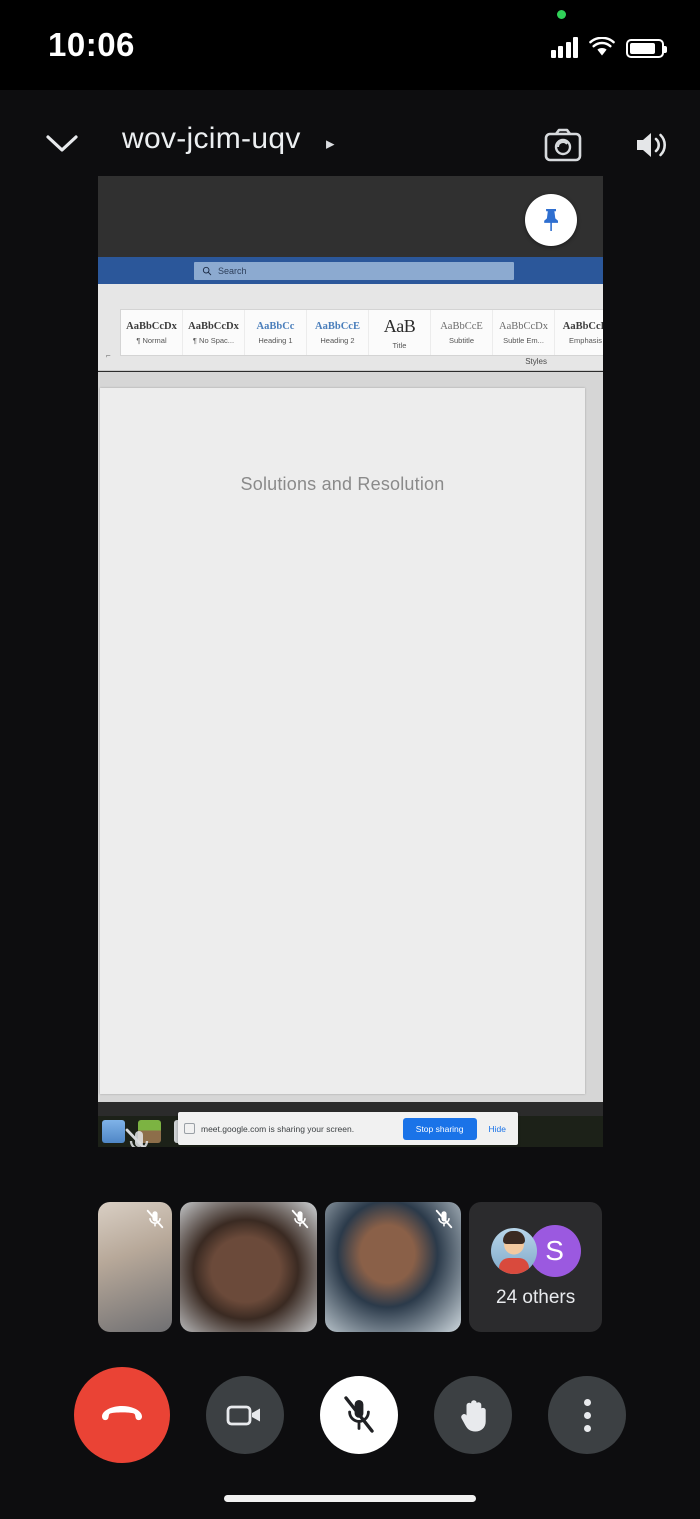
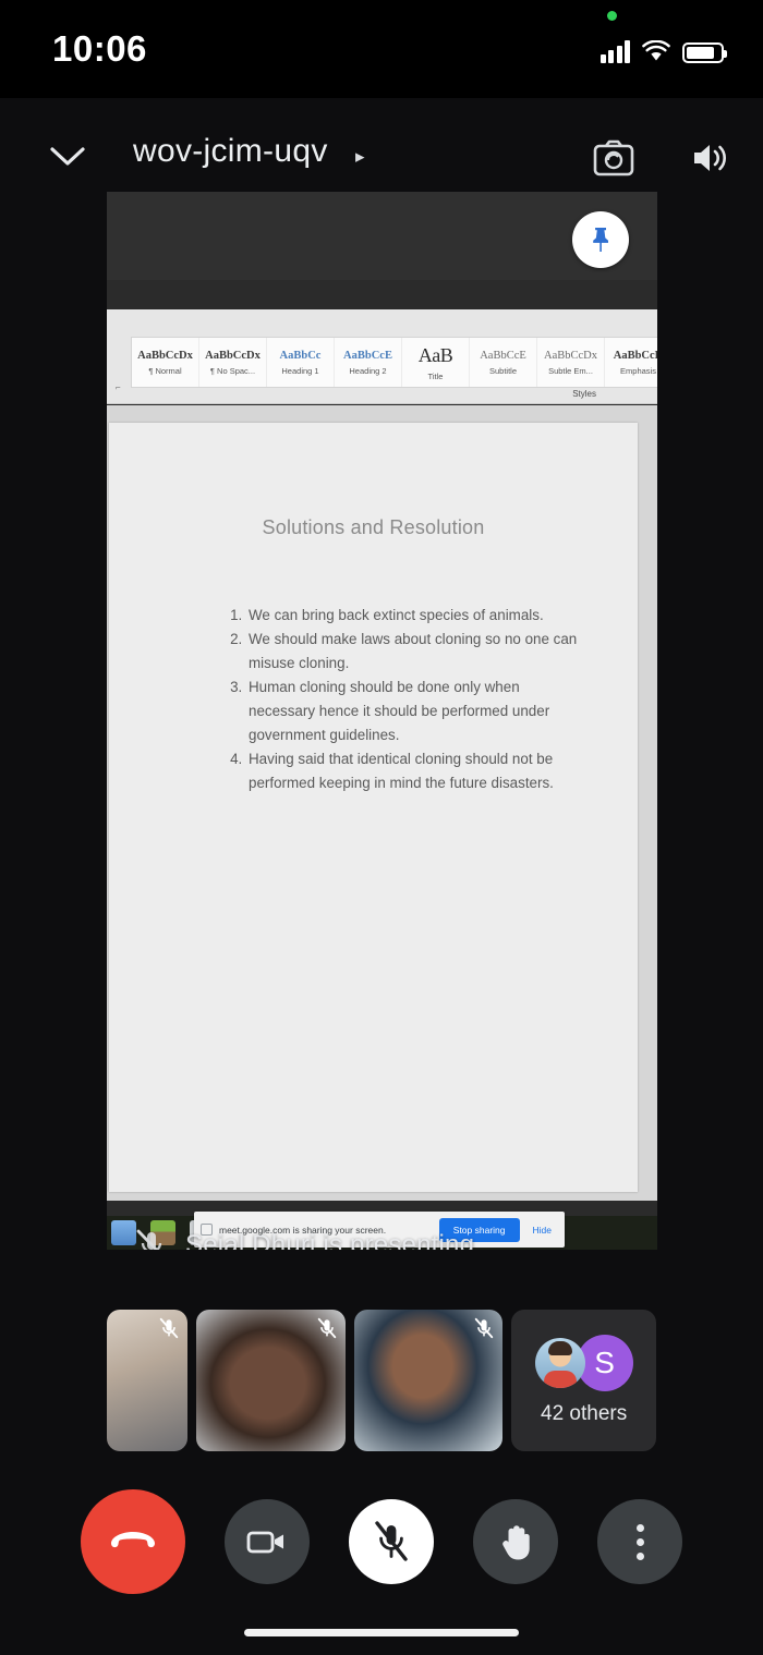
  10:06
  wov-jcim-uqv
  ▸
- Search
  ⌐
  AaBbCcDx
  ¶ Normal
  AaBbCcDx
  ¶ No Spac...
  AaBbCc
  Heading 1
  AaBbCcE
  Heading 2
  AaB
  Title
  AaBbCcE
  Subtitle
  AaBbCcDx
  Subtle Em...
  AaBbCc
  Emphasis
  Styles
  Solutions and Resolution
+ We can bring back extinct species of animals.
+ We should make laws about cloning so no one can misuse cloning.
+ Human cloning should be done only when necessary hence it should be performed under government guidelines.
+ Having said that identical cloning should not be performed keeping in mind the future disasters.
  meet.google.com is sharing your screen.
  Stop sharing
  Hide
+ Sejal Dhuri is presenting
  S
- 24 others
+ 42 others
